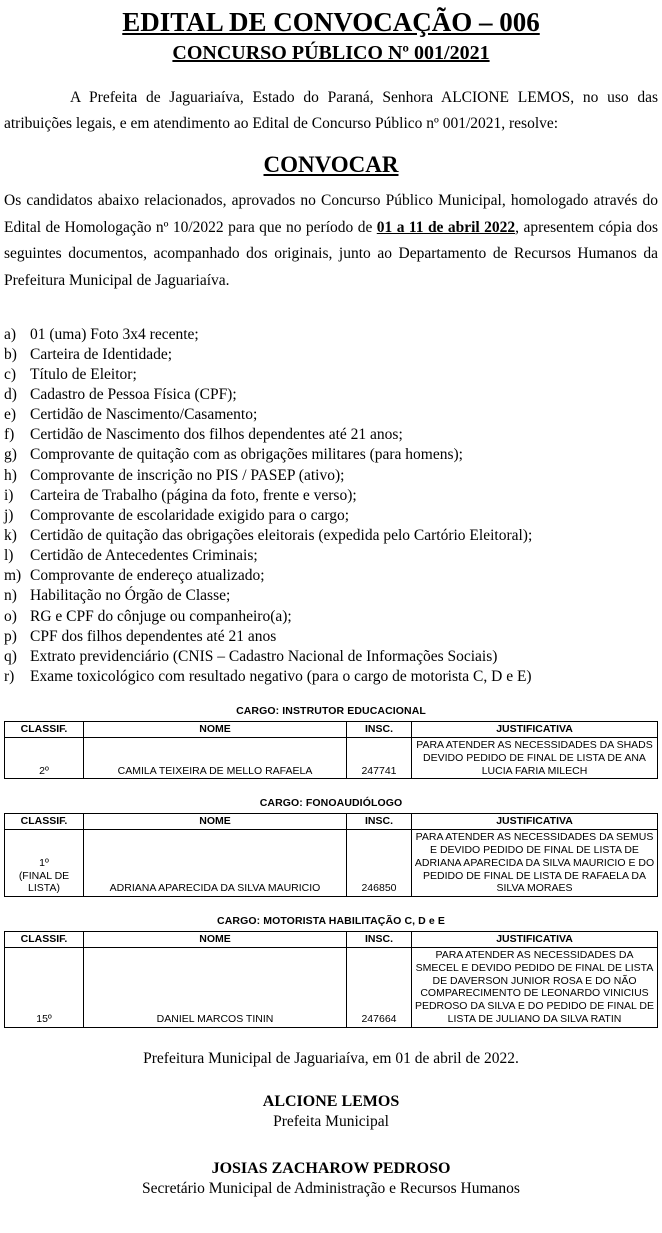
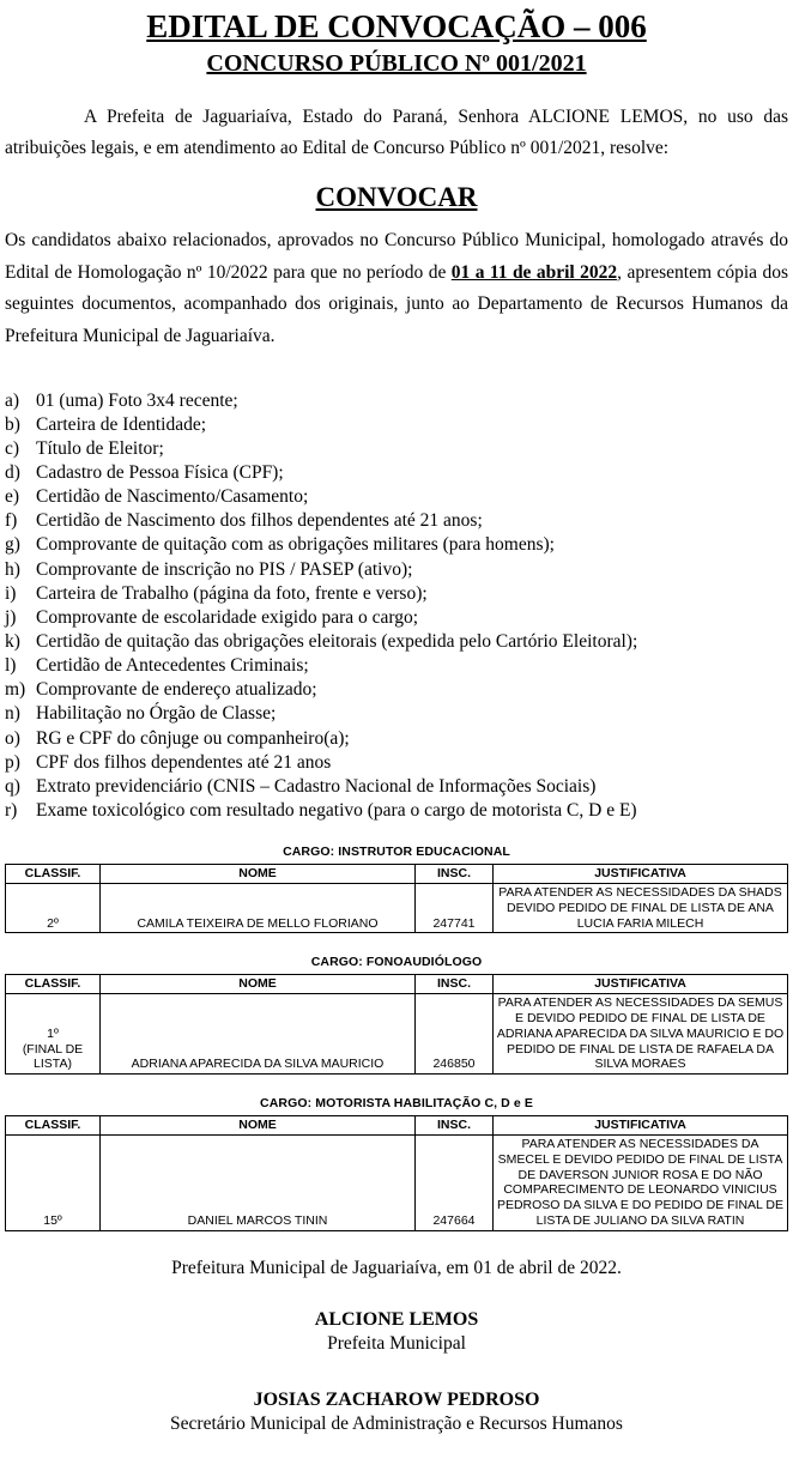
  EDITAL DE CONVOCAÇÃO – 006
  CONCURSO PÚBLICO Nº 001/2021
  A Prefeita de Jaguariaíva, Estado do Paraná, Senhora ALCIONE LEMOS, no uso das atribuições legais, e em atendimento ao Edital de Concurso Público nº 001/2021, resolve:
  CONVOCAR
  Os candidatos abaixo relacionados, aprovados no Concurso Público Municipal, homologado através do Edital de Homologação nº 10/2022 para que no período de 01 a 11 de abril 2022, apresentem cópia dos seguintes documentos, acompanhado dos originais, junto ao Departamento de Recursos Humanos da Prefeitura Municipal de Jaguariaíva.
  a)
  01 (uma) Foto 3x4 recente;
  b)
  Carteira de Identidade;
  c)
  Título de Eleitor;
  d)
  Cadastro de Pessoa Física (CPF);
  e)
  Certidão de Nascimento/Casamento;
  f)
  Certidão de Nascimento dos filhos dependentes até 21 anos;
  g)
  Comprovante de quitação com as obrigações militares (para homens);
  h)
  Comprovante de inscrição no PIS / PASEP (ativo);
  i)
  Carteira de Trabalho (página da foto, frente e verso);
  j)
  Comprovante de escolaridade exigido para o cargo;
  k)
  Certidão de quitação das obrigações eleitorais (expedida pelo Cartório Eleitoral);
  l)
  Certidão de Antecedentes Criminais;
  m)
  Comprovante de endereço atualizado;
  n)
  Habilitação no Órgão de Classe;
  o)
  RG e CPF do cônjuge ou companheiro(a);
  p)
  CPF dos filhos dependentes até 21 anos
  q)
  Extrato previdenciário (CNIS – Cadastro Nacional de Informações Sociais)
  r)
  Exame toxicológico com resultado negativo (para o cargo de motorista C, D e E)
  CARGO: INSTRUTOR EDUCACIONAL
  CLASSIF.	NOME	INSC.	JUSTIFICATIVA
- 2º	CAMILA TEIXEIRA DE MELLO RAFAELA	247741	PARA ATENDER AS NECESSIDADES DA SHADS DEVIDO PEDIDO DE FINAL DE LISTA DE ANA LUCIA FARIA MILECH
+ 2º	CAMILA TEIXEIRA DE MELLO FLORIANO	247741	PARA ATENDER AS NECESSIDADES DA SHADS DEVIDO PEDIDO DE FINAL DE LISTA DE ANA LUCIA FARIA MILECH
  CARGO: FONOAUDIÓLOGO
  CLASSIF.	NOME	INSC.	JUSTIFICATIVA
  1º(FINAL DE LISTA)	ADRIANA APARECIDA DA SILVA MAURICIO	246850	PARA ATENDER AS NECESSIDADES DA SEMUS E DEVIDO PEDIDO DE FINAL DE LISTA DE ADRIANA APARECIDA DA SILVA MAURICIO E DO PEDIDO DE FINAL DE LISTA DE RAFAELA DA SILVA MORAES
  CARGO: MOTORISTA HABILITAÇÃO C, D e E
  CLASSIF.	NOME	INSC.	JUSTIFICATIVA
  15º	DANIEL MARCOS TININ	247664	PARA ATENDER AS NECESSIDADES DA SMECEL E DEVIDO PEDIDO DE FINAL DE LISTA DE DAVERSON JUNIOR ROSA E DO NÃO COMPARECIMENTO DE LEONARDO VINICIUS PEDROSO DA SILVA E DO PEDIDO DE FINAL DE LISTA DE JULIANO DA SILVA RATIN
  Prefeitura Municipal de Jaguariaíva, em 01 de abril de 2022.
  ALCIONE LEMOS
  Prefeita Municipal
  JOSIAS ZACHAROW PEDROSO
  Secretário Municipal de Administração e Recursos Humanos
